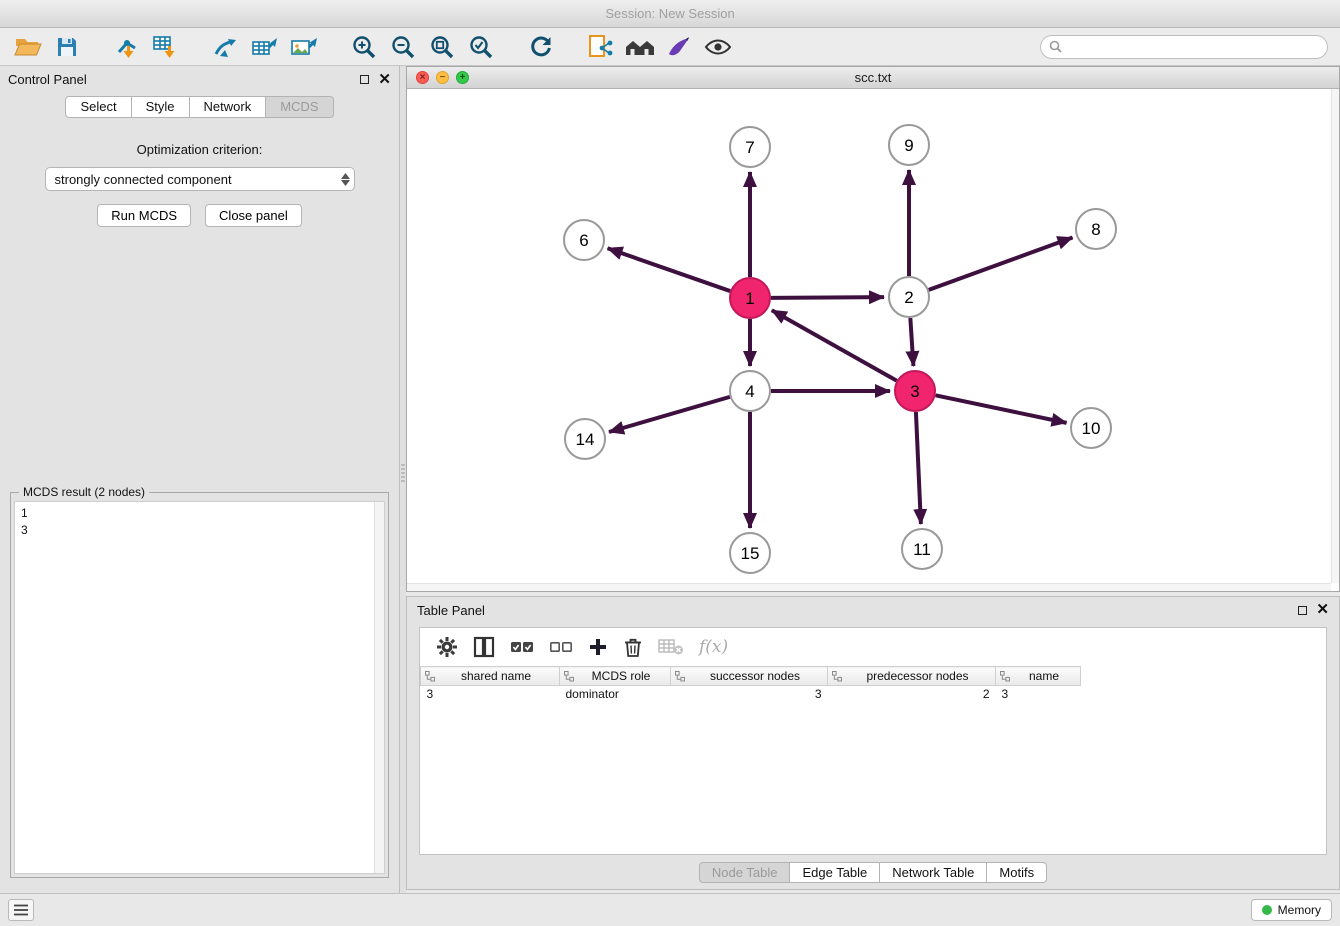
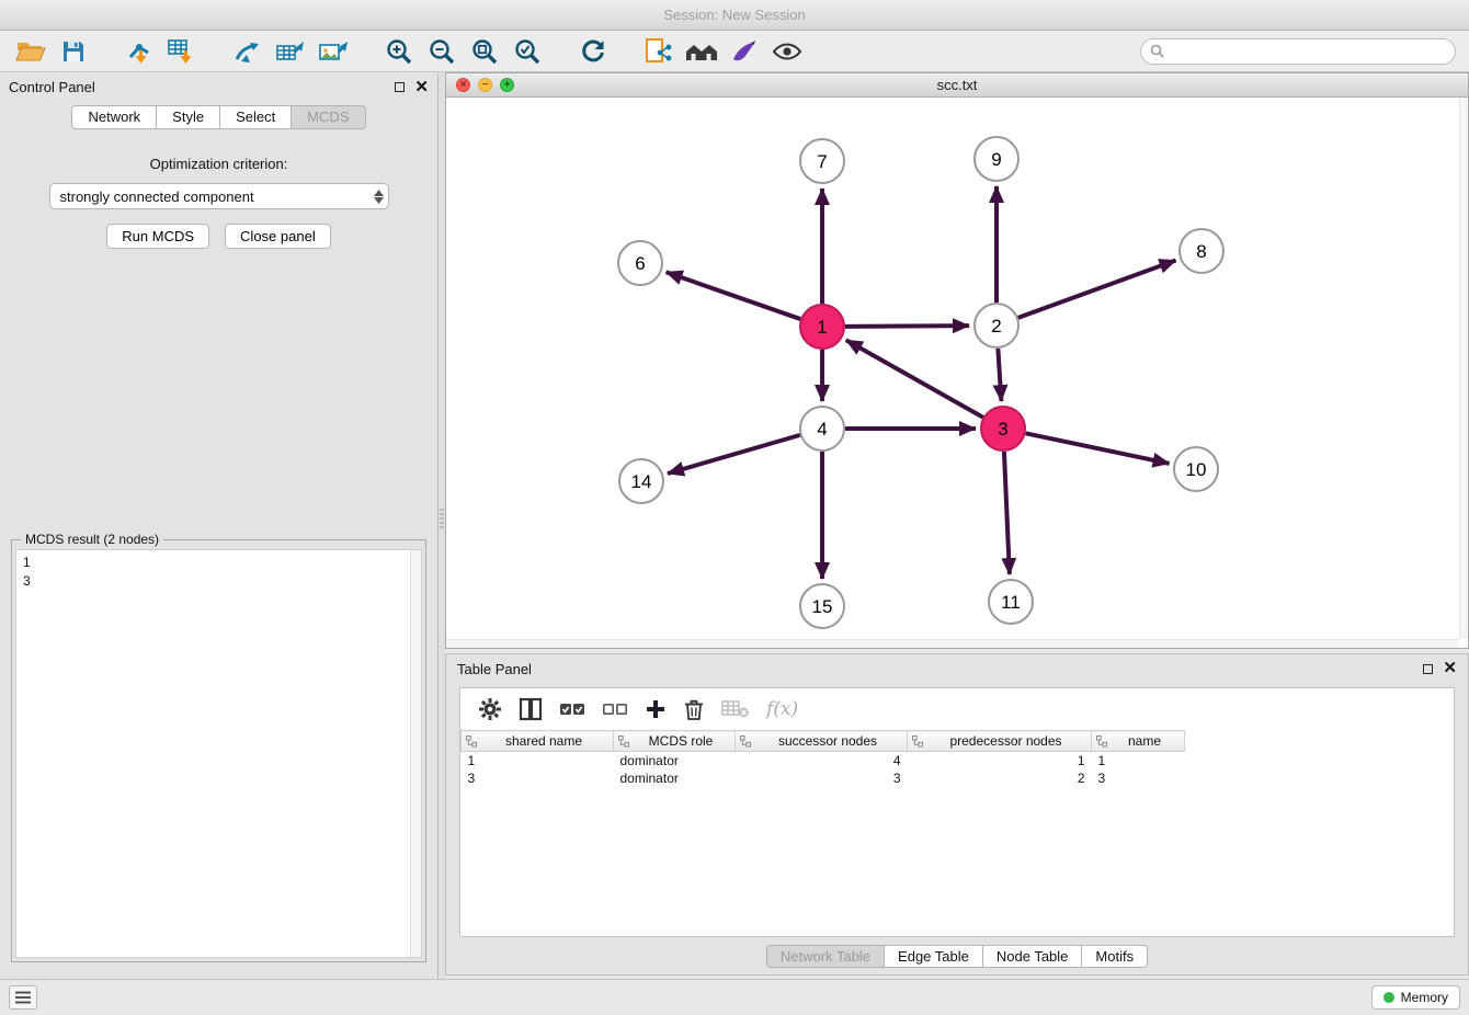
  Session: New Session
  Control Panel
  ✕
- Select
+ Network
  Style
- Network
+ Select
  MCDS
  Optimization criterion:
  strongly connected component
  Run MCDS
  Close panel
  MCDS result (2 nodes)
  1
  3
  ×
  −
  +
  scc.txt
  7
  9
  6
  8
  1
  2
  4
  3
  14
  10
  15
  11
  Table Panel
  ✕
  f(x)
  shared name	MCDS role	successor nodes	predecessor nodes	name
+ 1	dominator	4	1	1
  3	dominator	3	2	3
- Node Table
+ Network Table
  Edge Table
- Network Table
+ Node Table
  Motifs
  Memory
